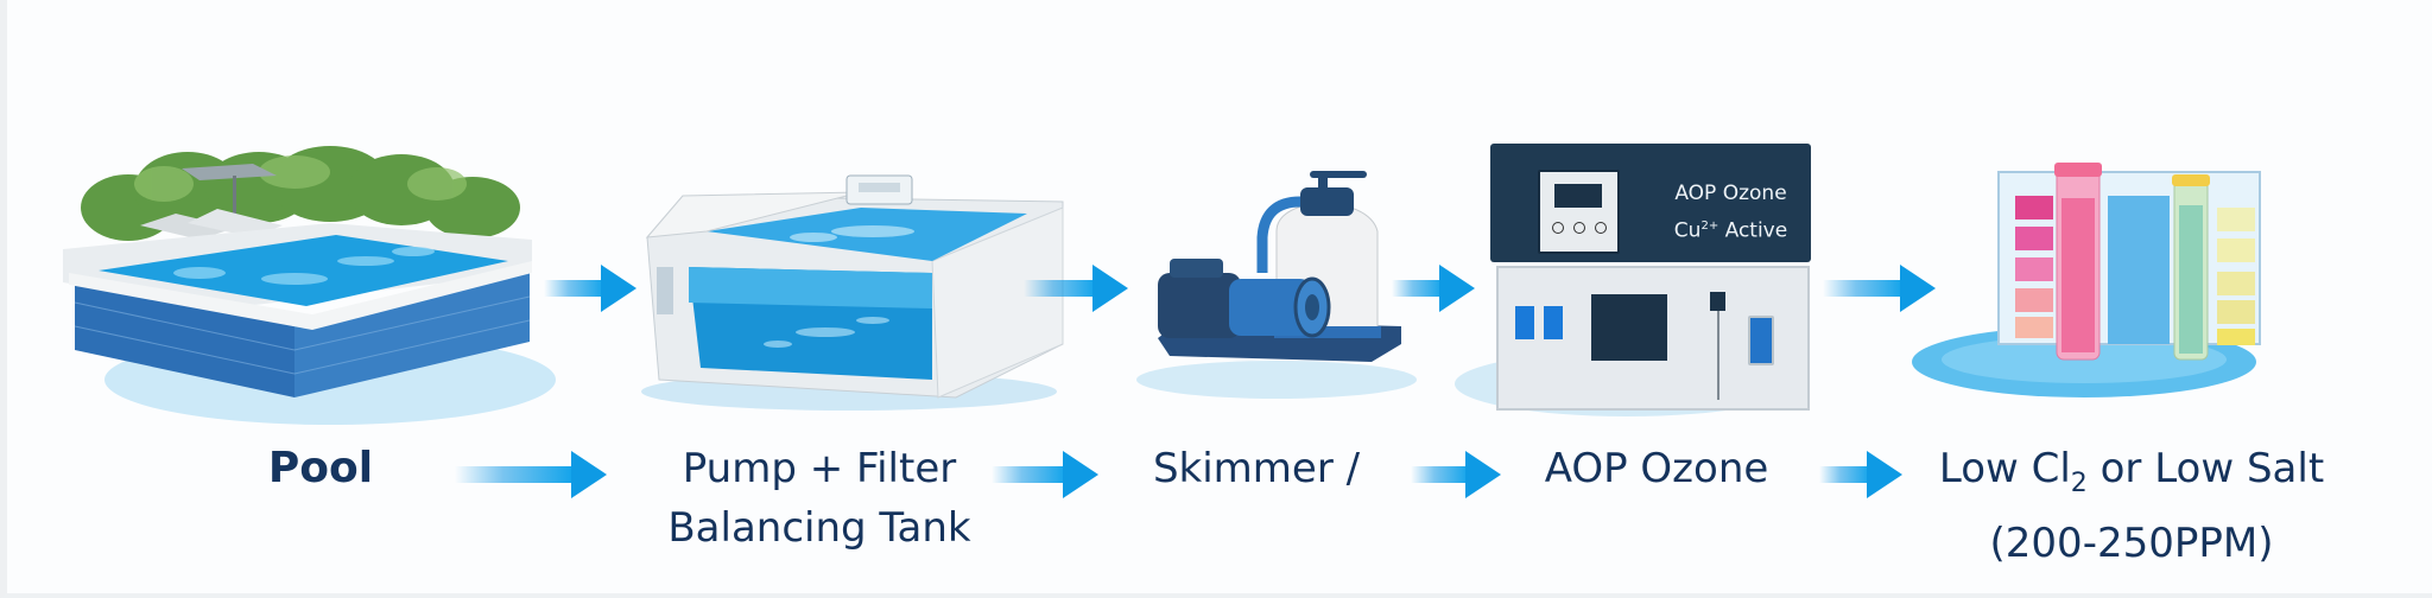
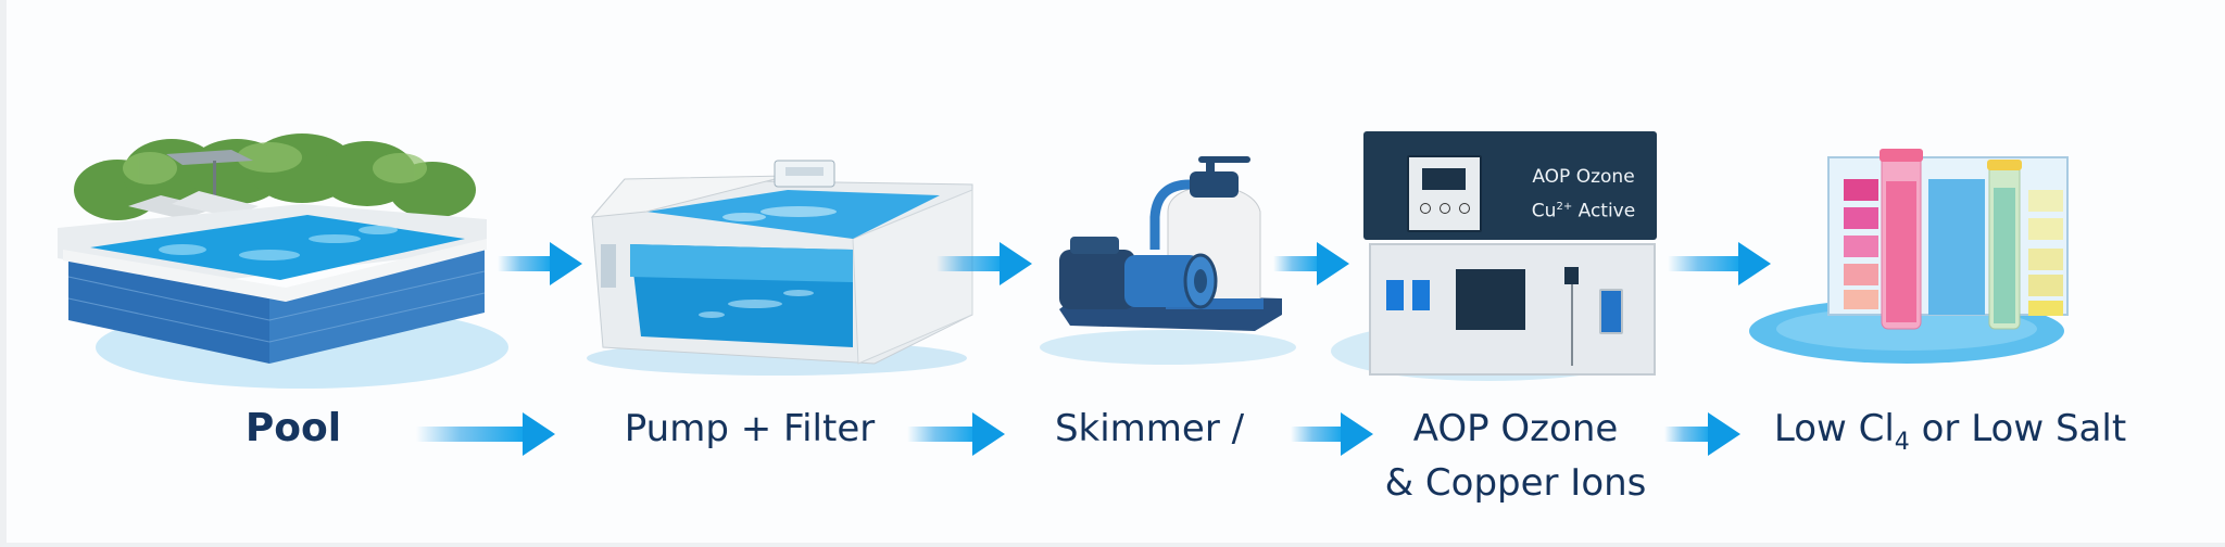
  AOP Ozone
  Cu2+ Active
  Pool
  Pump + Filter
- Balancing Tank
  Skimmer /
  AOP Ozone
+ & Copper Ions
- Low Cl2 or Low Salt
+ Low Cl4 or Low Salt
- (200-250PPM)
